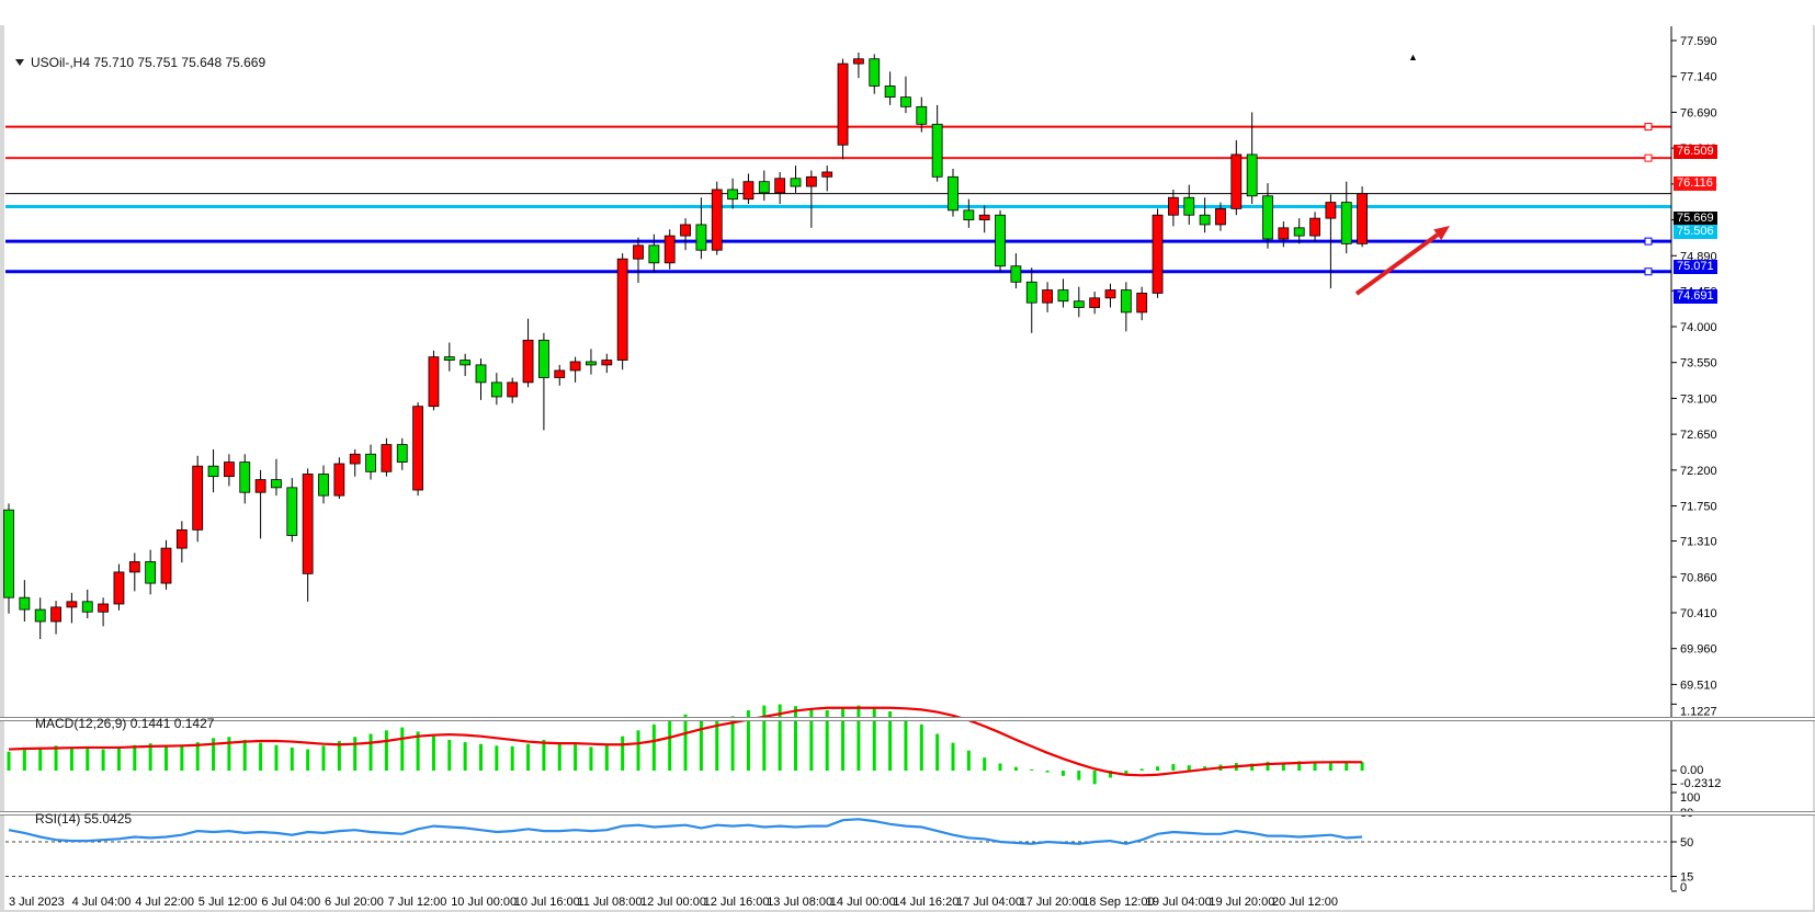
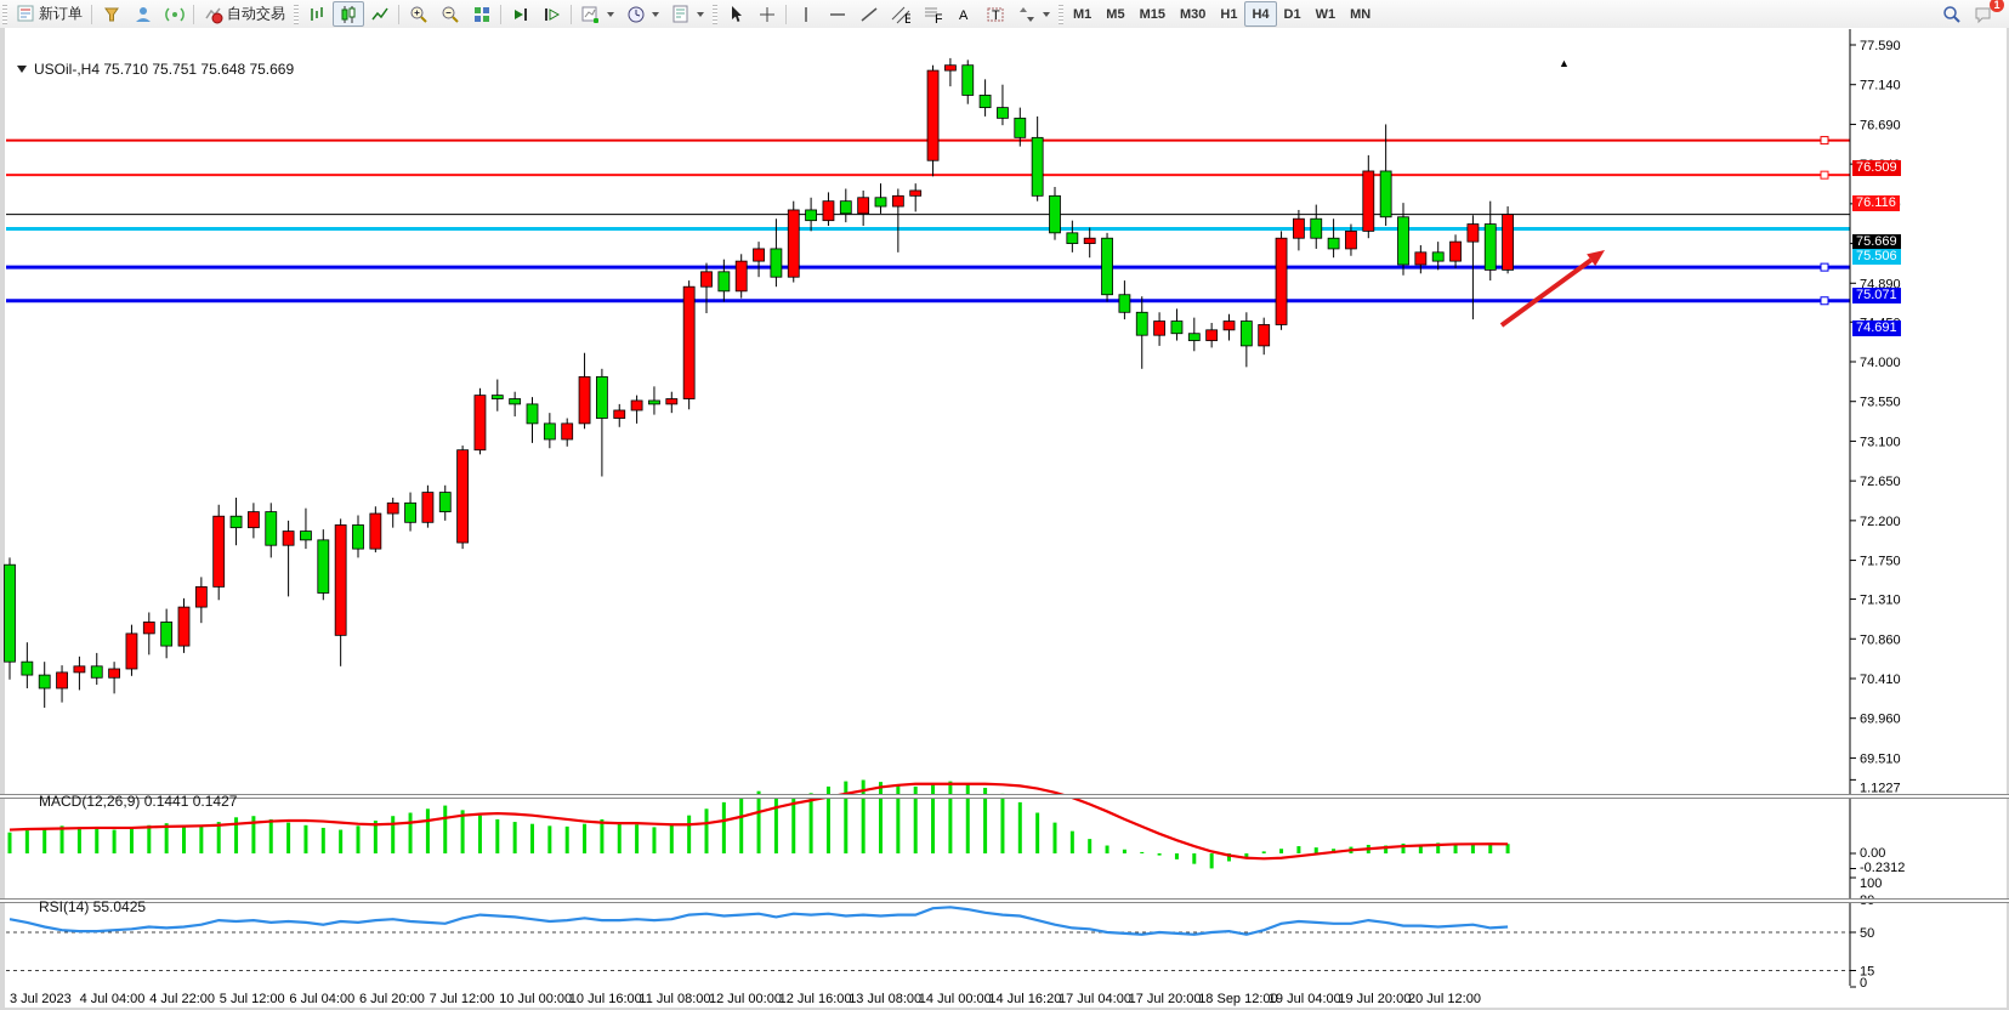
+ 新订单
+ 自动交易
+ E
+ F
+ A
+ T
+ M1
+ M5
+ M15
+ M30
+ H1
+ H4
+ D1
+ W1
+ MN
+ 1
  USOil-,H4 75.710 75.751 75.648 75.669
  ▲
  MACD(12,26,9) 0.1441 0.1427
  RSI(14) 55.0425
  77.590
  77.140
  76.690
  74.890
  74.000
  73.550
  73.100
  72.650
  72.200
  71.750
  71.310
  70.860
  70.410
  69.960
  69.510
  1.1227
  0.00
  -0.2312
  100
  50
  15
  0
  3 Jul 2023
  4 Jul 04:00
  4 Jul 22:00
  5 Jul 12:00
  6 Jul 04:00
  6 Jul 20:00
  7 Jul 12:00
  10 Jul 00:00
  10 Jul 16:00
  11 Jul 08:00
  12 Jul 00:00
  12 Jul 16:00
  13 Jul 08:00
  14 Jul 00:00
  14 Jul 16:20
  17 Jul 04:00
  17 Jul 20:00
  18 Sep 12:00
  19 Jul 04:00
  19 Jul 20:00
  20 Jul 12:00
  76.509
  76.116
  75.669
  75.506
  75.071
  74.691
